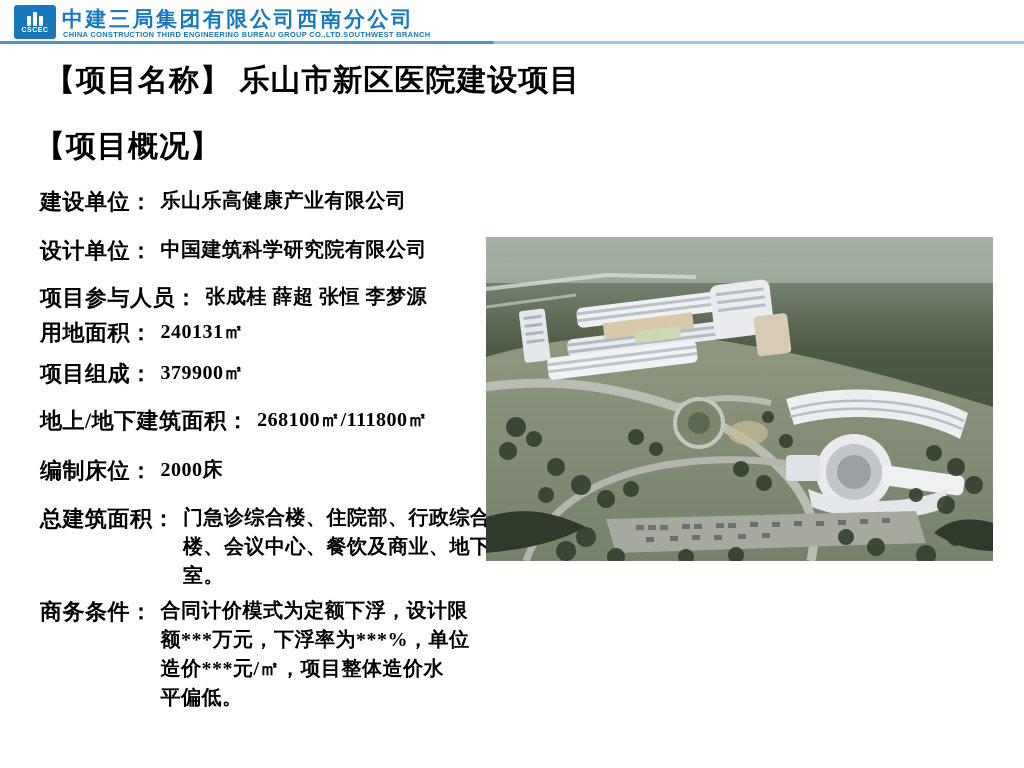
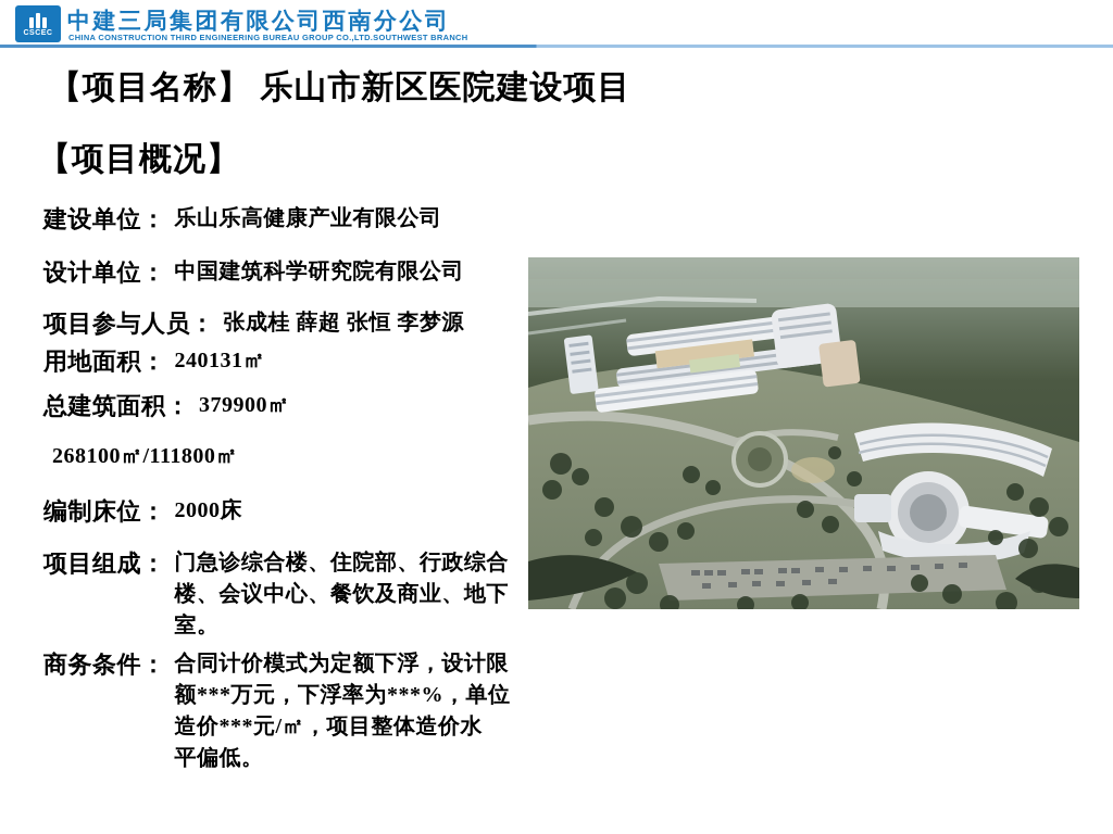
  中建三局集团有限公司西南分公司
  CHINA CONSTRUCTION THIRD ENGINEERING BUREAU GROUP CO.,LTD.SOUTHWEST BRANCH
  【项目名称】 乐山市新区医院建设项目
  【项目概况】
  建设单位：
  乐山乐高健康产业有限公司
  设计单位：
  中国建筑科学研究院有限公司
  项目参与人员：
  张成桂 薛超 张恒 李梦源
  用地面积：
  240131㎡
- 项目组成：
+ 总建筑面积：
  379900㎡
- 地上/地下建筑面积：
  268100㎡/111800㎡
  编制床位：
  2000床
- 总建筑面积：
+ 项目组成：
  门急诊综合楼、住院部、行政综合
  楼、会议中心、餐饮及商业、地下
  室。
  商务条件：
  合同计价模式为定额下浮，设计限
  额***万元，下浮率为***%，单位
  造价***元/㎡，项目整体造价水
  平偏低。
